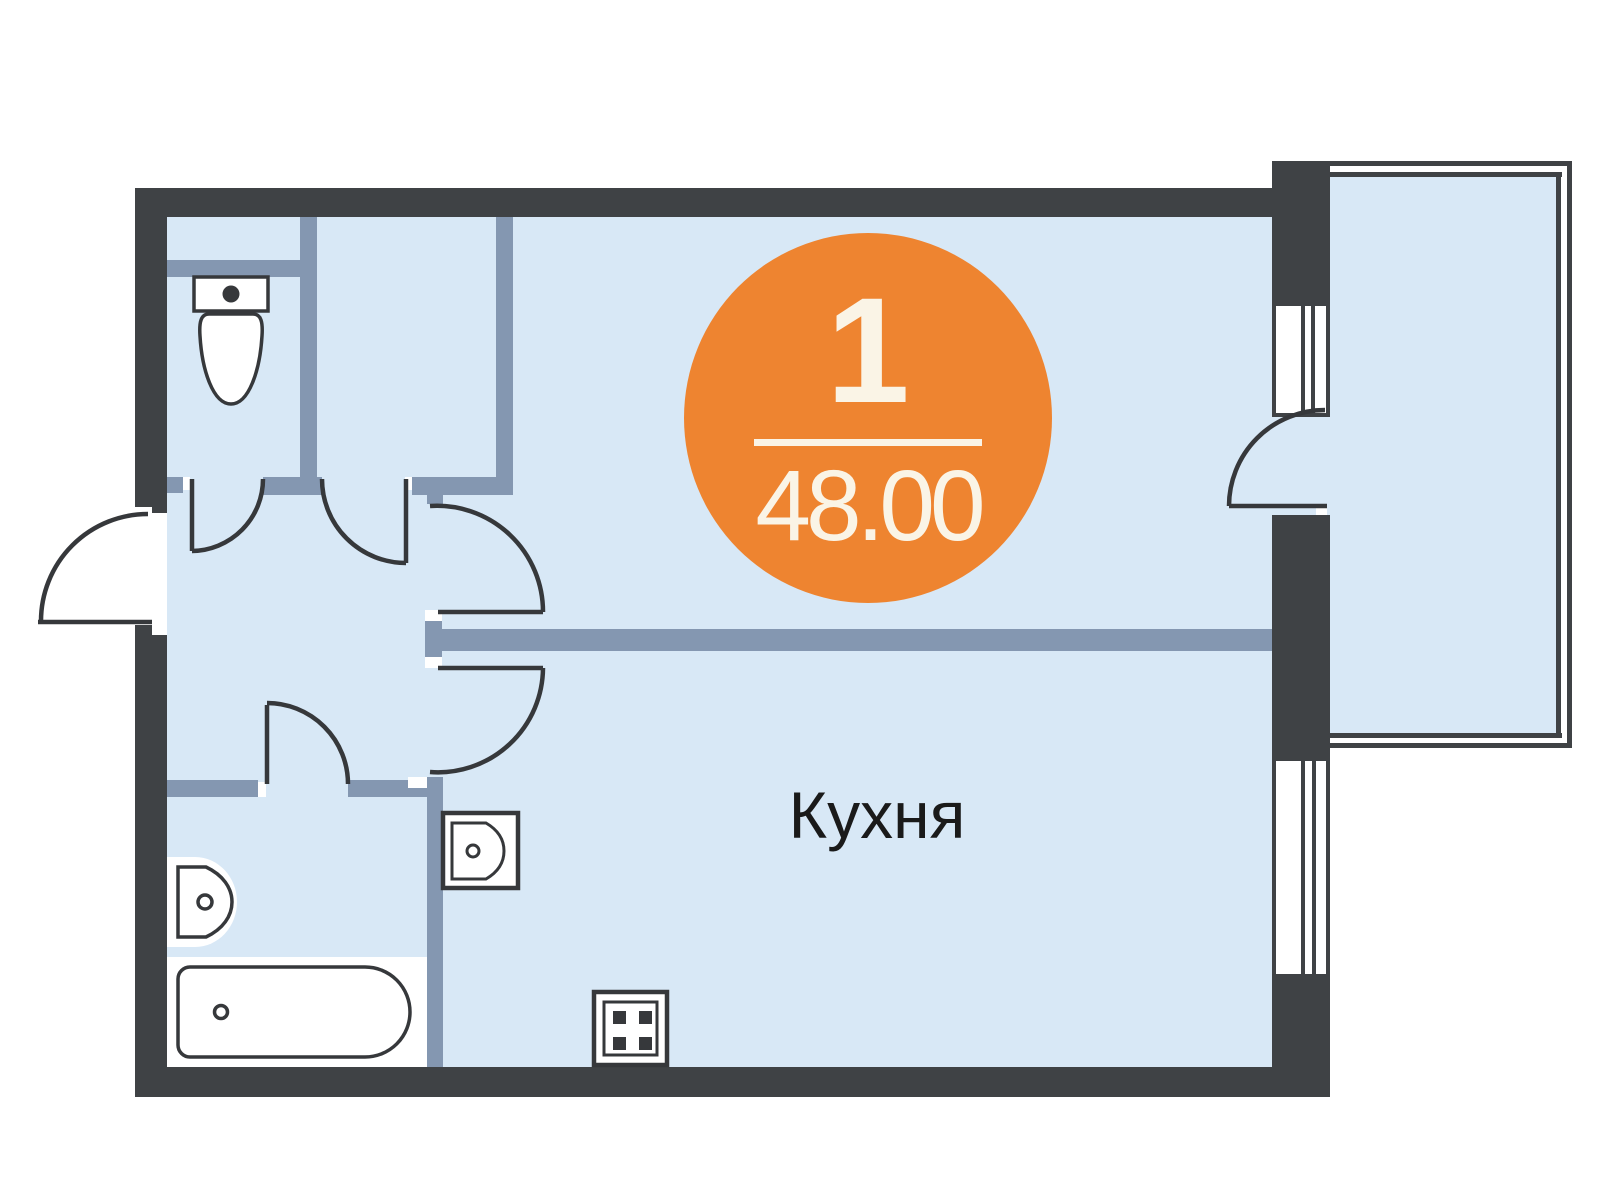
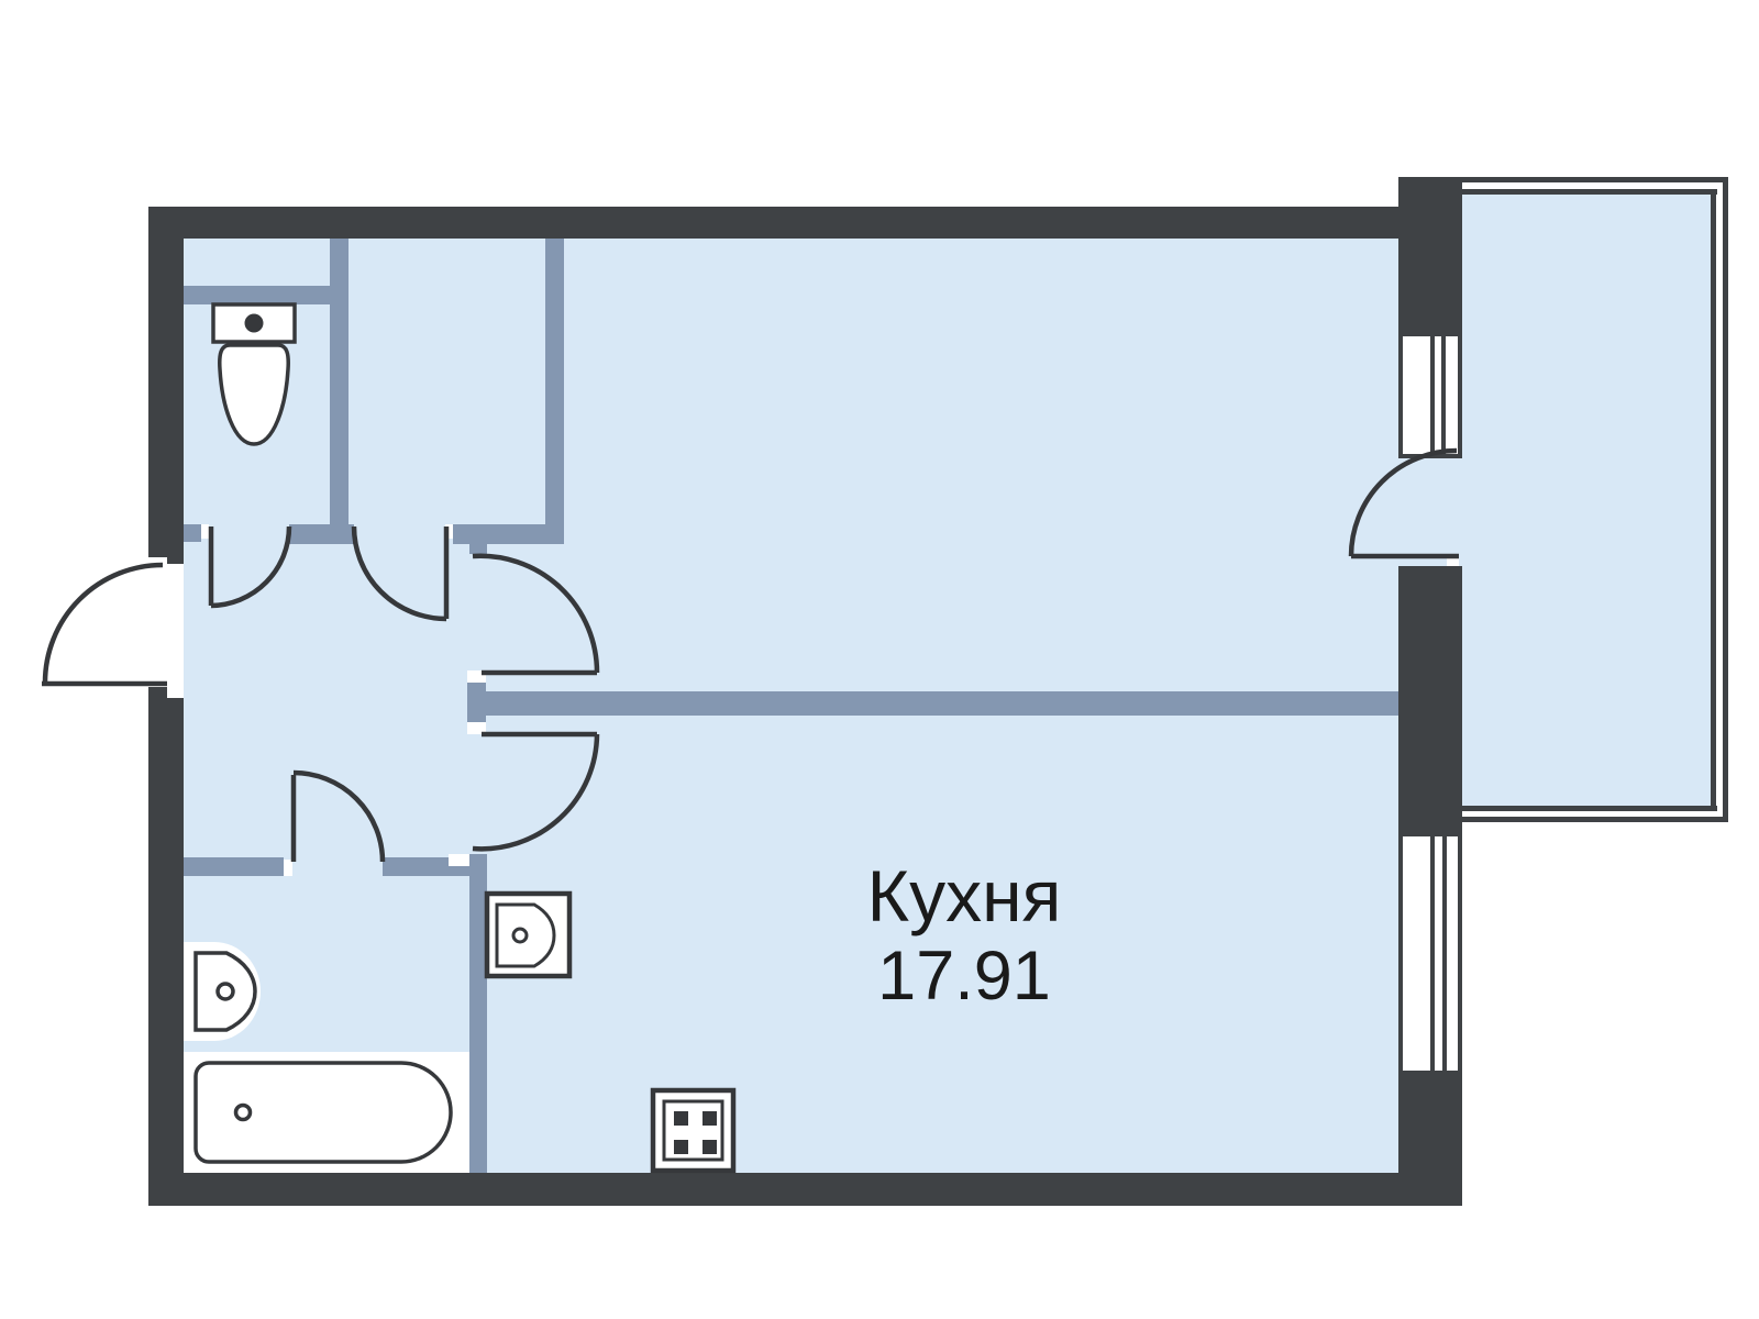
- 1
- 48.00
  Кухня
+ 17.91
